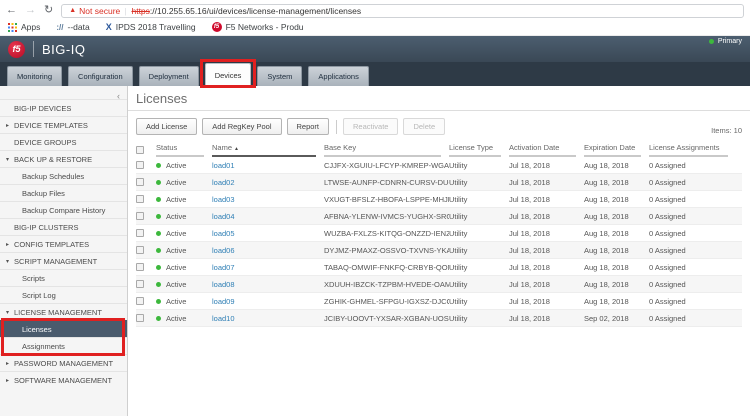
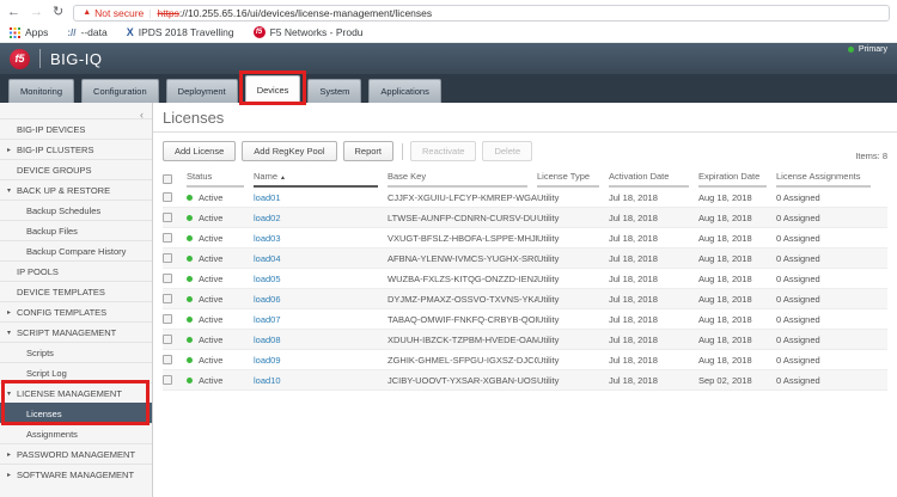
  ←
  →
  ↻
  Not secure
  |
  https
  ://10.255.65.16/ui/devices/license-management/licenses
  Apps
  ://
  --data
  X
  IPDS 2018 Travelling
  F5 Networks - Produ
  f5
  BIG-IQ
  Monitoring
  Configuration
  Deployment
  Devices
  System
  Applications
  ‹
  BIG-IP DEVICES
- DEVICE TEMPLATES
+ BIG-IP CLUSTERS
  DEVICE GROUPS
  BACK UP & RESTORE
  Backup Schedules
  Backup Files
  Backup Compare History
+ IP POOLS
- BIG-IP CLUSTERS
+ DEVICE TEMPLATES
  CONFIG TEMPLATES
  SCRIPT MANAGEMENT
  Scripts
  Script Log
  LICENSE MANAGEMENT
  Licenses
  Assignments
  PASSWORD MANAGEMENT
  SOFTWARE MANAGEMENT
  Licenses
  Add License
  Add RegKey Pool
  Report
  Reactivate
  Delete
- Items: 10
+ Items: 8
  Status
  Name
  Base Key
  License Type
  Activation Date
  Expiration Date
  License Assignments
  Active
  load01
  CJJFX-XGUIU-LFCYP-KMREP-WGA
  Utility
  Jul 18, 2018
  Aug 18, 2018
  0 Assigned
  Active
  load02
  LTWSE-AUNFP-CDNRN-CURSV-DU
  Utility
  Jul 18, 2018
  Aug 18, 2018
  0 Assigned
  Active
  load03
  VXUGT-BFSLZ-HBOFA-LSPPE-MHJ
  Utility
  Jul 18, 2018
  Aug 18, 2018
  0 Assigned
  Active
  load04
  AFBNA-YLENW-IVMCS-YUGHX-SR
  Utility
  Jul 18, 2018
  Aug 18, 2018
  0 Assigned
  Active
  load05
  WUZBA-FXLZS-KITQG-ONZZD-IENZ
  Utility
  Jul 18, 2018
  Aug 18, 2018
  0 Assigned
  Active
  load06
  DYJMZ-PMAXZ-OSSVO-TXVNS-YK
  Utility
  Jul 18, 2018
  Aug 18, 2018
  0 Assigned
  Active
  load07
  TABAQ-OMWIF-FNKFQ-CRBYB-QO
  Utility
  Jul 18, 2018
  Aug 18, 2018
  0 Assigned
  Active
  load08
  XDUUH-IBZCK-TZPBM-HVEDE-OAM
  Utility
  Jul 18, 2018
  Aug 18, 2018
  0 Assigned
  Active
  load09
  ZGHIK-GHMEL-SFPGU-IGXSZ-DJC
  Utility
  Jul 18, 2018
  Aug 18, 2018
  0 Assigned
  Active
  load10
  JCIBY-UOOVT-YXSAR-XGBAN-UOS
  Utility
  Jul 18, 2018
  Sep 02, 2018
  0 Assigned
